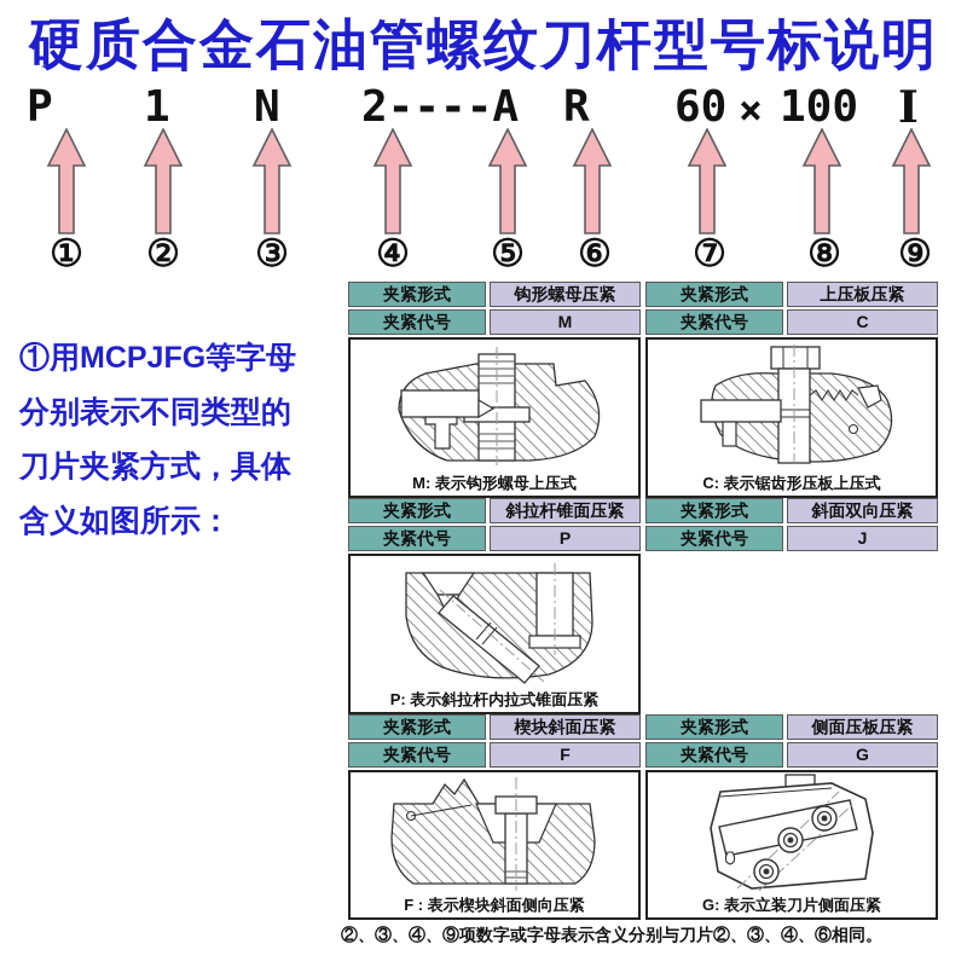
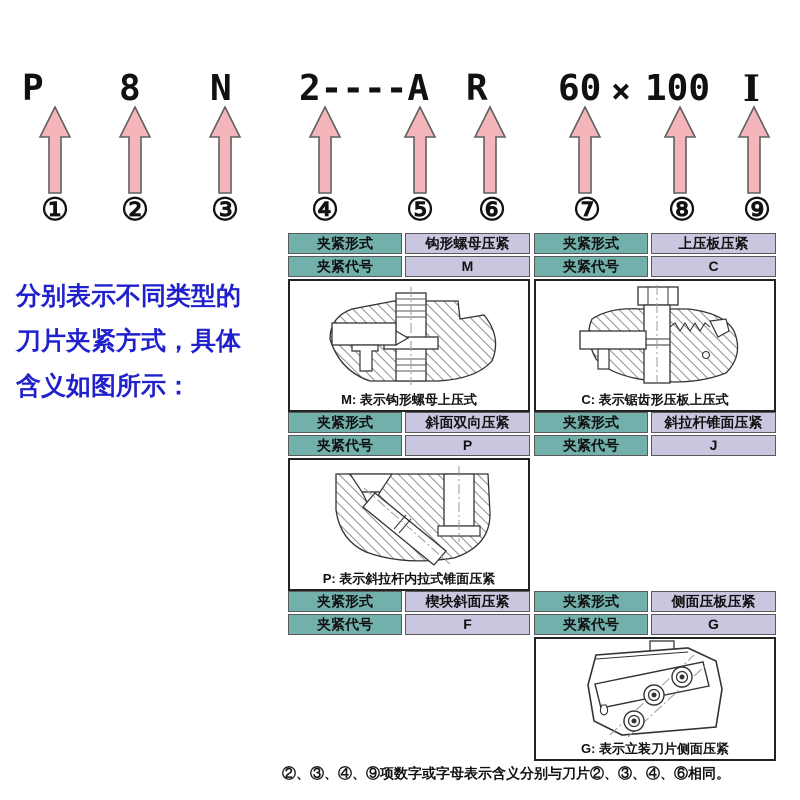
- 硬质合金石油管螺纹刀杆型号标说明
  P
- 1
+ 8
  N
  2----A
  R
  60
  ×
  100
  I
  ①
  ②
  ③
  ④
  ⑤
  ⑥
  ⑦
  ⑧
  ⑨
- ①用MCPJFG等字母
  分别表示不同类型的
  刀片夹紧方式，具体
  含义如图所示：
  夹紧形式
  钩形螺母压紧
  夹紧代号
  M
  M: 表示钩形螺母上压式
  夹紧形式
  上压板压紧
  夹紧代号
  C
  C: 表示锯齿形压板上压式
  夹紧形式
- 斜拉杆锥面压紧
+ 斜面双向压紧
  夹紧代号
  P
  P: 表示斜拉杆内拉式锥面压紧
  夹紧形式
- 斜面双向压紧
+ 斜拉杆锥面压紧
  夹紧代号
  J
  夹紧形式
  楔块斜面压紧
  夹紧代号
  F
- F : 表示楔块斜面侧向压紧
  夹紧形式
  侧面压板压紧
  夹紧代号
  G
  G: 表示立装刀片侧面压紧
  ②、③、④、⑨项数字或字母表示含义分别与刀片②、③、④、⑥相同。
